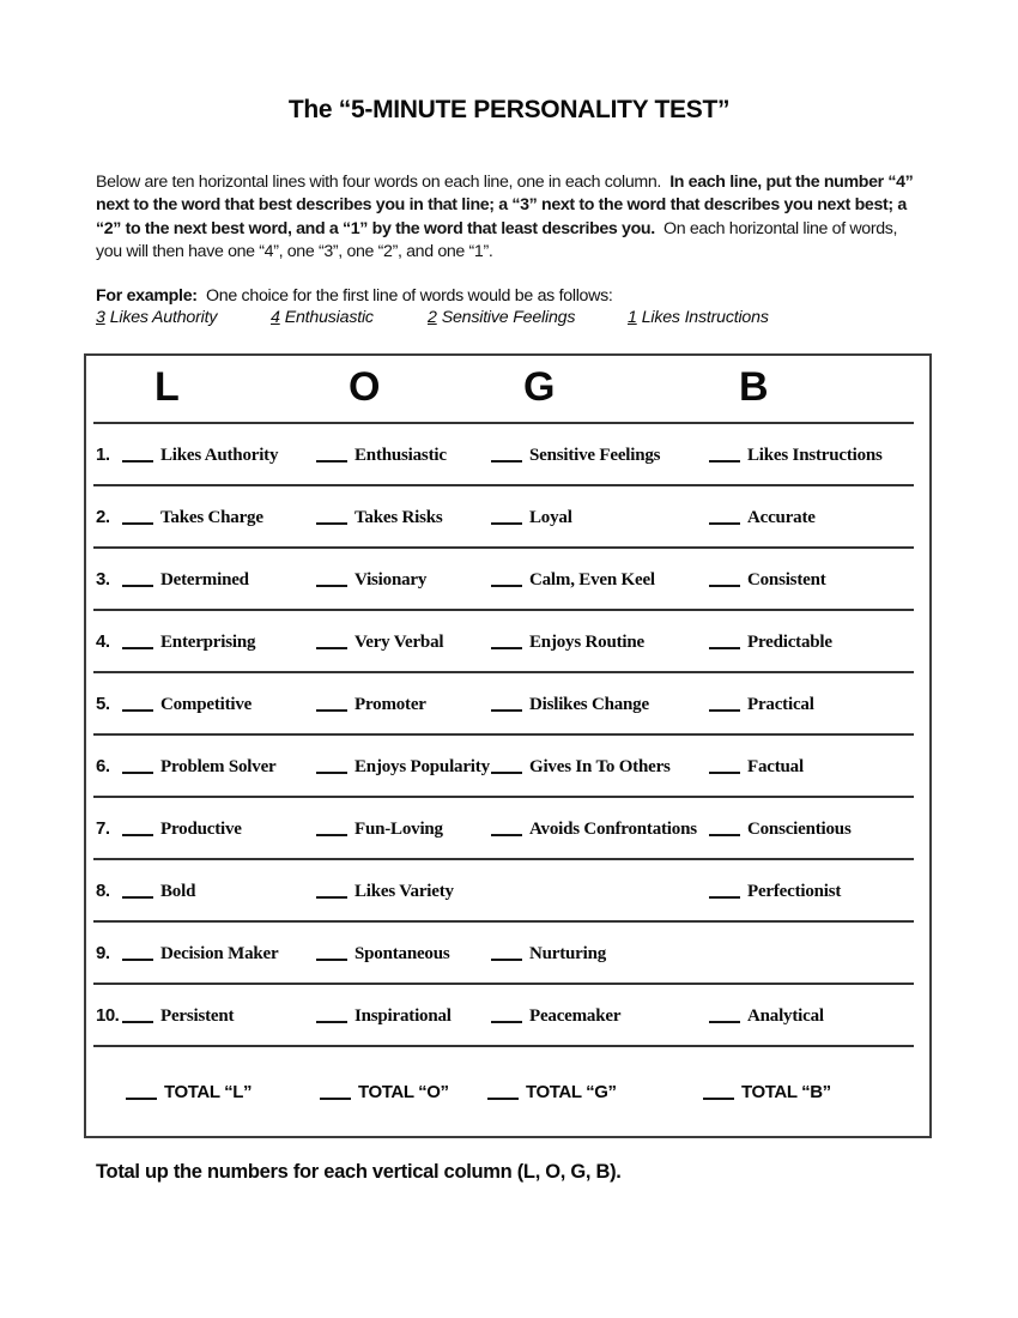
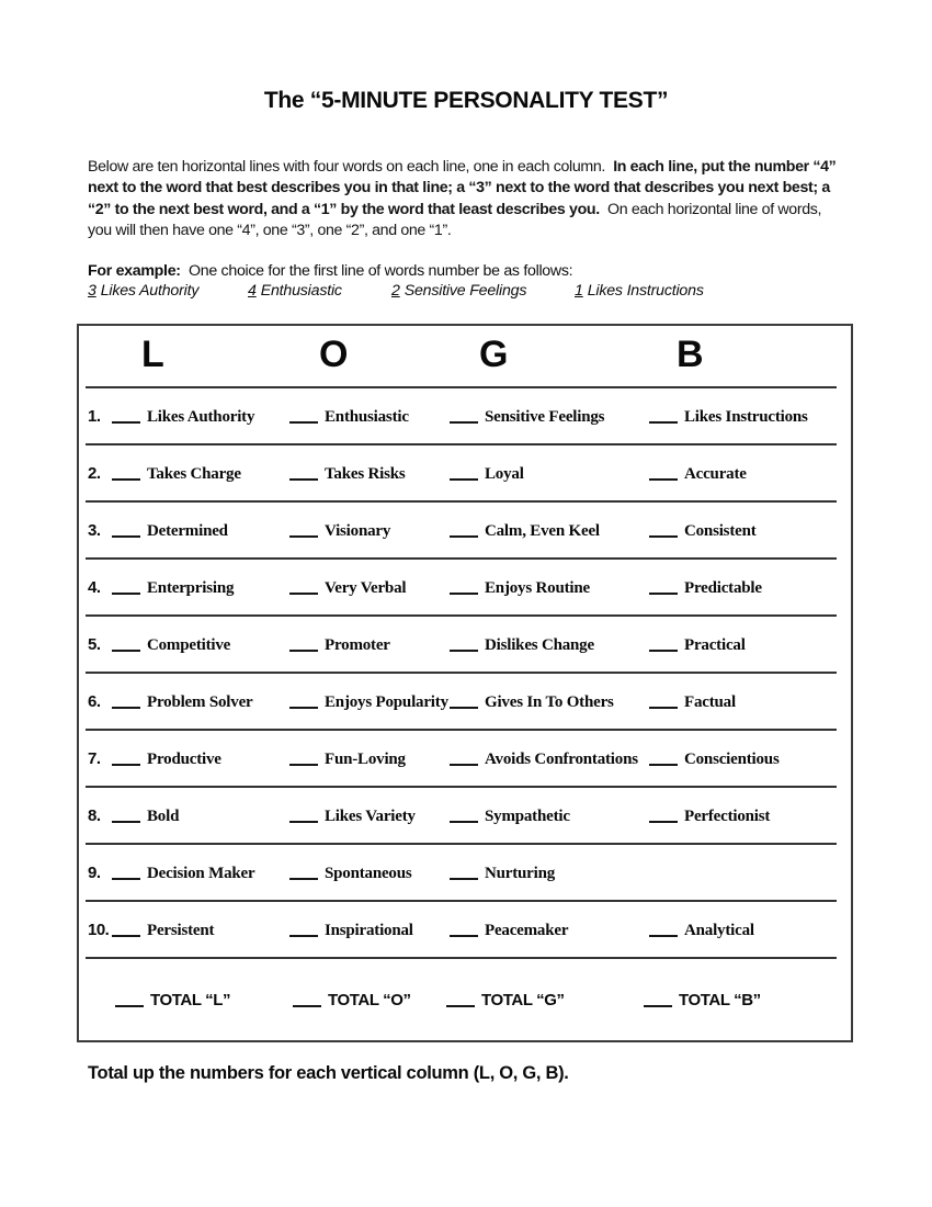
  The “5-MINUTE PERSONALITY TEST”
  Below are ten horizontal lines with four words on each line, one in each column. In each line, put the number “4” next to the word that best describes you in that line; a “3” next to the word that describes you next best; a “2” to the next best word, and a “1” by the word that least describes you. On each horizontal line of words, you will then have one “4”, one “3”, one “2”, and one “1”.
- For example: One choice for the first line of words would be as follows:
+ For example: One choice for the first line of words number be as follows:
  3 Likes Authority
  4 Enthusiastic
  2 Sensitive Feelings
  1 Likes Instructions
  L
  O
  G
  B
  1.
  Likes Authority
  Enthusiastic
  Sensitive Feelings
  Likes Instructions
  2.
  Takes Charge
  Takes Risks
  Loyal
  Accurate
  3.
  Determined
  Visionary
  Calm, Even Keel
  Consistent
  4.
  Enterprising
  Very Verbal
  Enjoys Routine
  Predictable
  5.
  Competitive
  Promoter
  Dislikes Change
  Practical
  6.
  Problem Solver
  Enjoys Popularity
  Gives In To Others
  Factual
  7.
  Productive
  Fun-Loving
  Avoids Confrontations
  Conscientious
  8.
  Bold
  Likes Variety
+ Sympathetic
  Perfectionist
  9.
  Decision Maker
  Spontaneous
  Nurturing
  10.
  Persistent
  Inspirational
  Peacemaker
  Analytical
  TOTAL “L”
  TOTAL “O”
  TOTAL “G”
  TOTAL “B”
  Total up the numbers for each vertical column (L, O, G, B).
